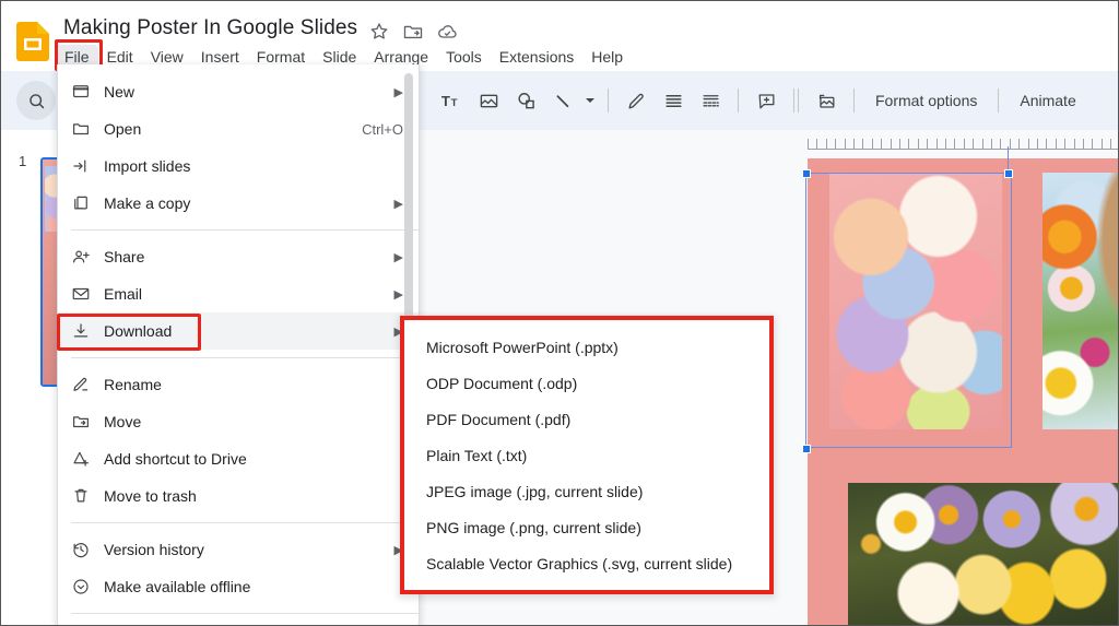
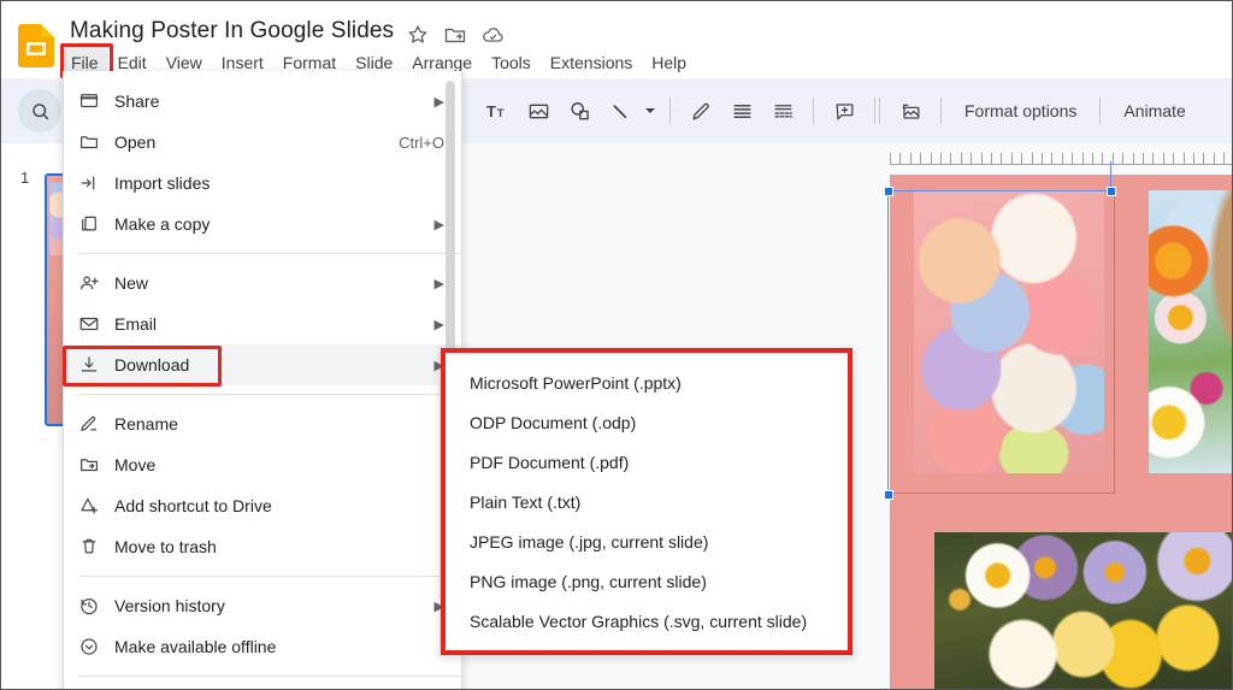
  Making Poster In Google Slides
  File
  Edit
  View
  Insert
  Format
  Slide
  Arrange
  Tools
  Extensions
  Help
  T
  T
  Format options
  Animate
  1
- New
+ Share
  ▶
  Open
  Ctrl+O
  Import slides
  Make a copy
  ▶
- Share
+ New
  ▶
  Email
  ▶
  Download
  ▶
  Rename
  Move
  Add shortcut to Drive
  Move to trash
  Version history
  ▶
  Make available offline
  Microsoft PowerPoint (.pptx)
  ODP Document (.odp)
  PDF Document (.pdf)
  Plain Text (.txt)
  JPEG image (.jpg, current slide)
  PNG image (.png, current slide)
  Scalable Vector Graphics (.svg, current slide)
